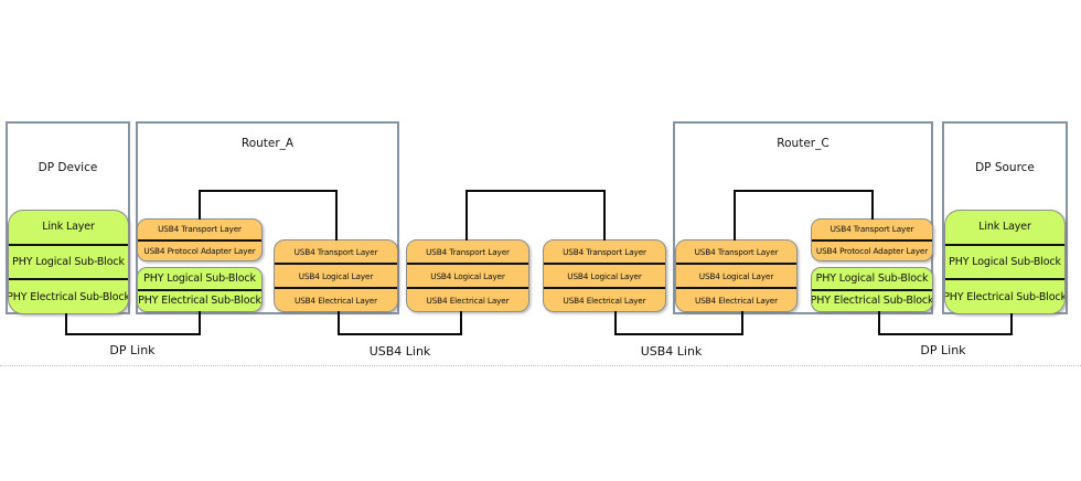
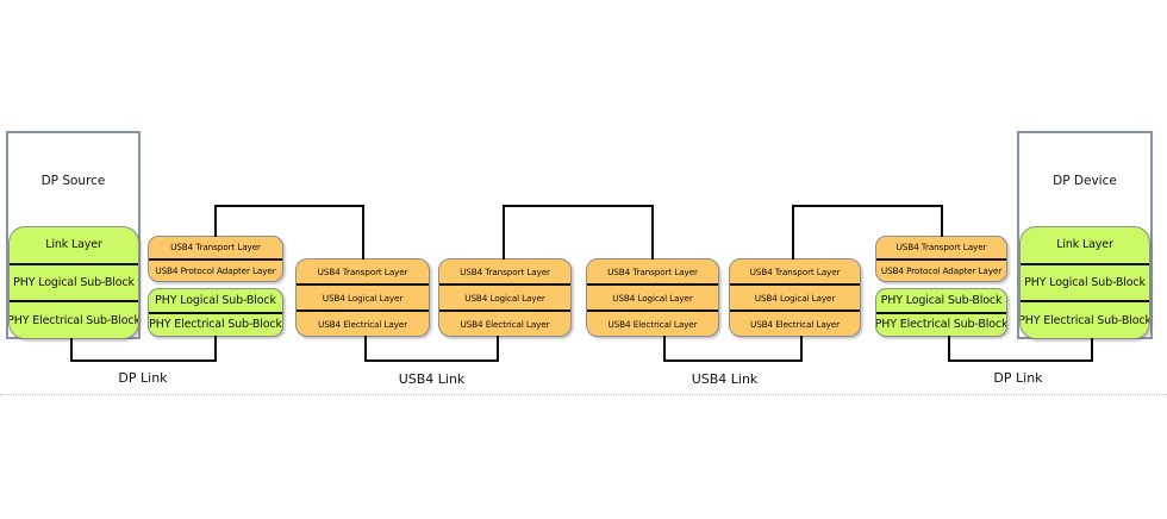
- DP Device
+ DP Source
- Router_A
- Router_C
- DP Source
+ DP Device
  Link Layer
  PHY Logical Sub-Block
  PHY Electrical Sub-Block
  USB4 Transport Layer
  USB4 Protocol Adapter Layer
  PHY Logical Sub-Block
  PHY Electrical Sub-Block
  USB4 Transport Layer
  USB4 Logical Layer
  USB4 Electrical Layer
  USB4 Transport Layer
  USB4 Logical Layer
  USB4 Electrical Layer
  USB4 Transport Layer
  USB4 Logical Layer
  USB4 Electrical Layer
  USB4 Transport Layer
  USB4 Logical Layer
  USB4 Electrical Layer
  USB4 Transport Layer
  USB4 Protocol Adapter Layer
  PHY Logical Sub-Block
  PHY Electrical Sub-Block
  Link Layer
  PHY Logical Sub-Block
  PHY Electrical Sub-Block
  DP Link
  USB4 Link
  USB4 Link
  DP Link
